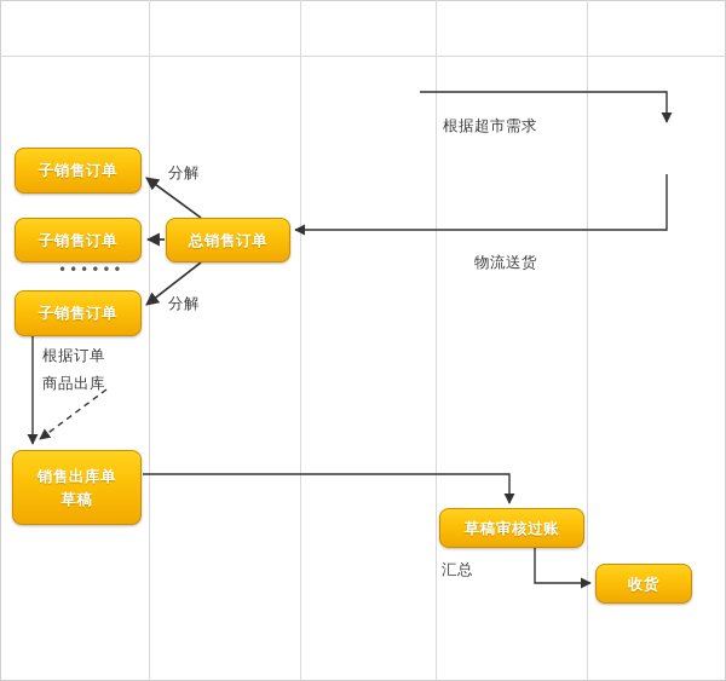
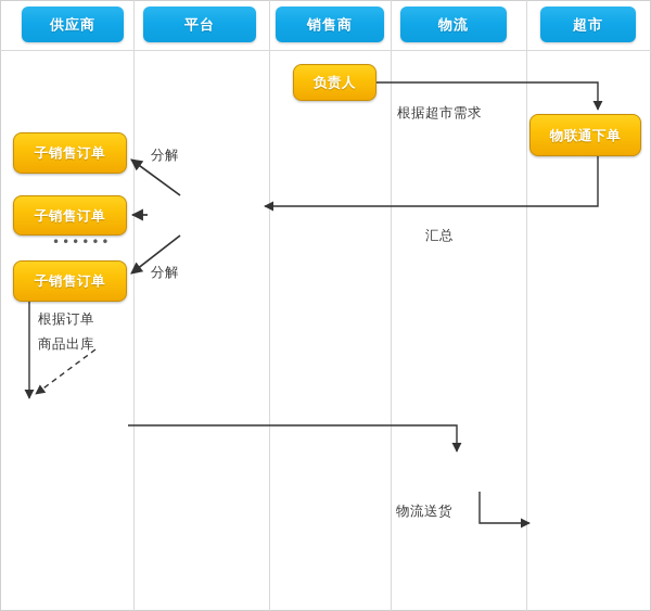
+ 供应商
+ 平台
+ 销售商
+ 物流
+ 超市
+ 负责人
+ 物联通下单
  子销售订单
  子销售订单
  子销售订单
- 总销售订单
- 销售出库单
- 草稿
- 草稿审核过账
- 收货
  根据超市需求
  分解
  分解
- 物流送货
+ 汇总
  根据订单
  商品出库
- 汇总
+ 物流送货
  ••••••
